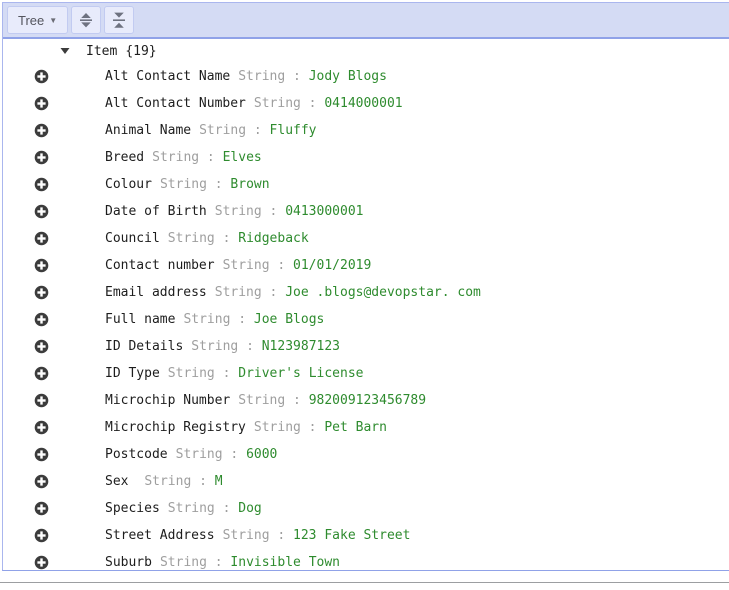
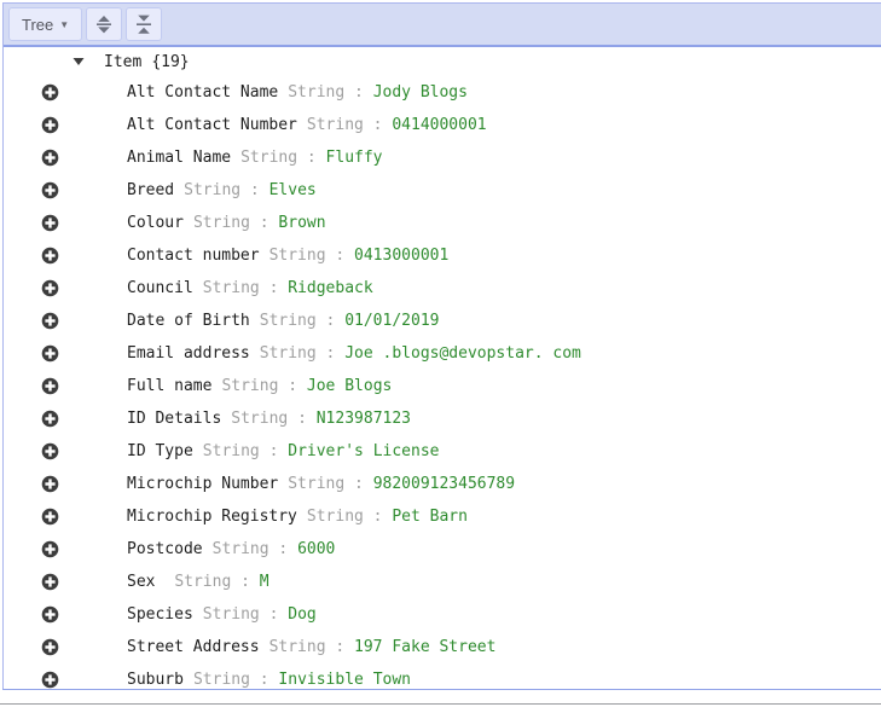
  Tree
  ▼
  Item
  {19}
  Alt Contact Name
  String
  :
  Jody Blogs
  Alt Contact Number
  String
  :
  0414000001
  Animal Name
  String
  :
  Fluffy
  Breed
  String
  :
  Elves
  Colour
  String
  :
  Brown
- Date of Birth
+ Contact number
  String
  :
  0413000001
  Council
  String
  :
  Ridgeback
- Contact number
+ Date of Birth
  String
  :
  01/01/2019
  Email address
  String
  :
  Joe .blogs@devopstar. com
  Full name
  String
  :
  Joe Blogs
  ID Details
  String
  :
  N123987123
  ID Type
  String
  :
  Driver's License
  Microchip Number
  String
  :
  982009123456789
  Microchip Registry
  String
  :
  Pet Barn
  Postcode
  String
  :
  6000
  Sex
  String
  :
  M
  Species
  String
  :
  Dog
  Street Address
  String
  :
- 123 Fake Street
+ 197 Fake Street
  Suburb
  String
  :
  Invisible Town
